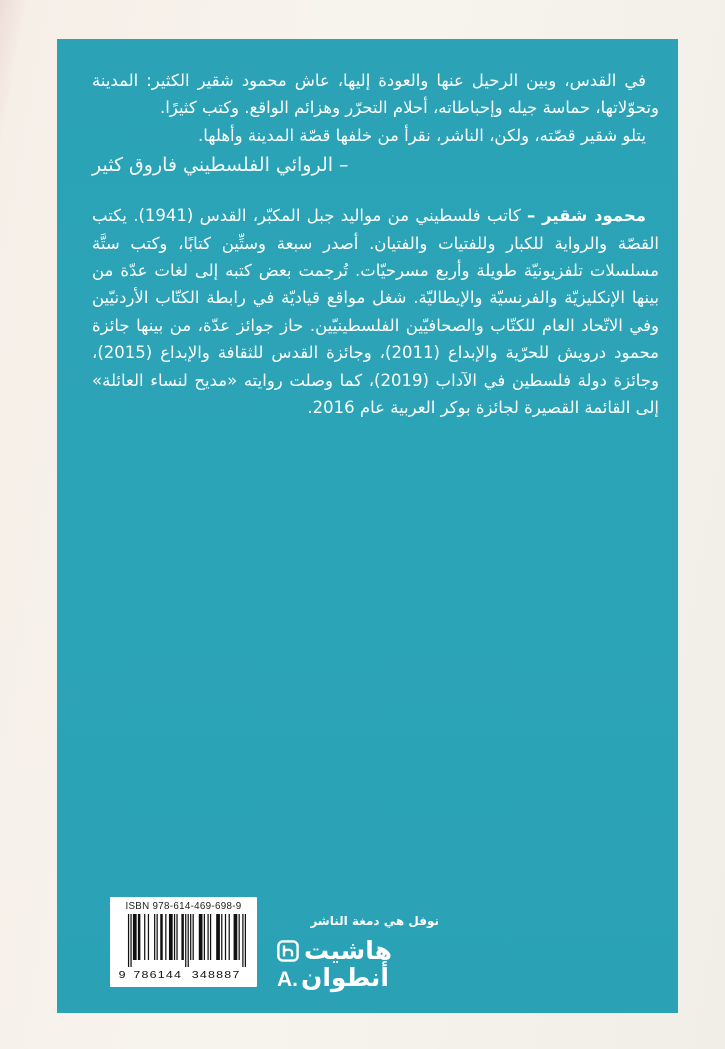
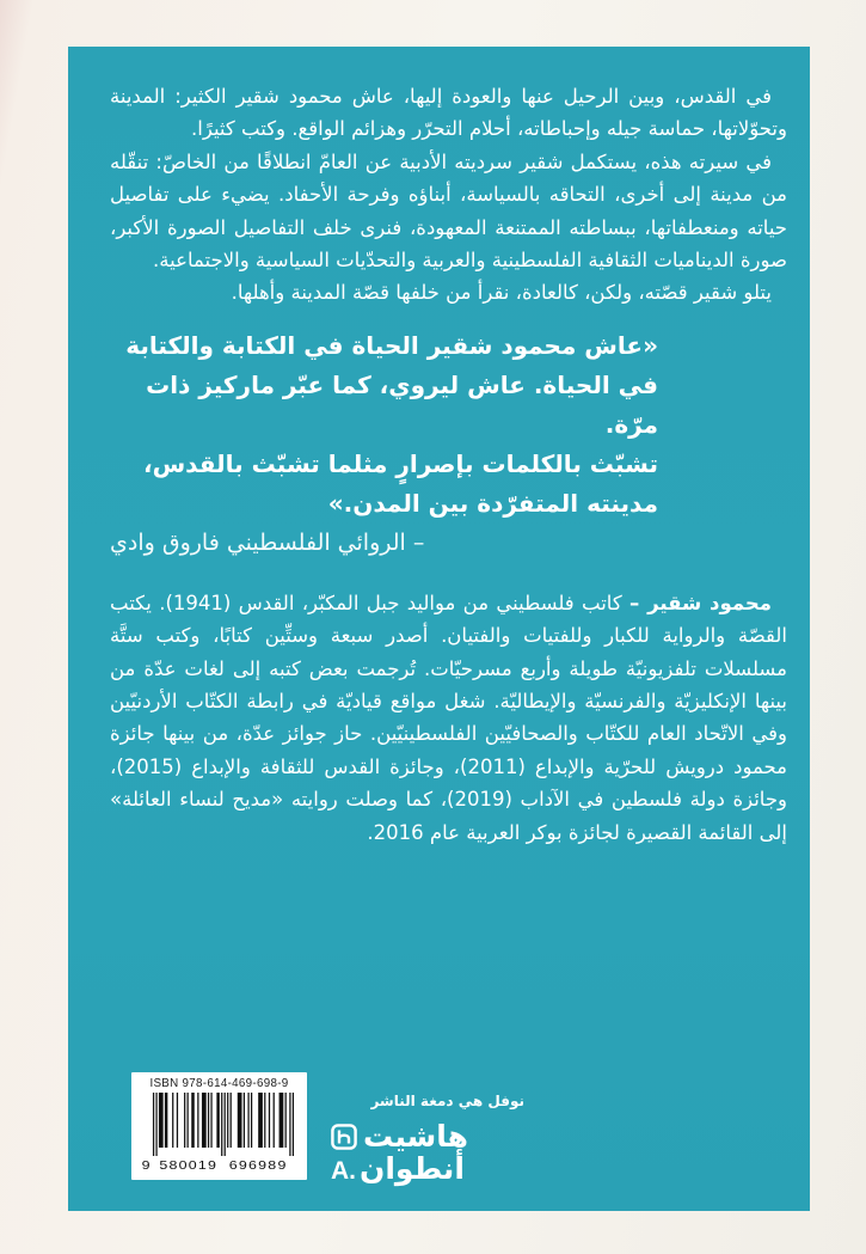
  في القدس، وبين الرحيل عنها والعودة إليها، عاش محمود شقير الكثير: المدينة وتحوّلاتها، حماسة جيله وإحباطاته، أحلام التحرّر وهزائم الواقع. وكتب كثيرًا.
+ في سيرته هذه، يستكمل شقير سرديته الأدبية عن العامّ انطلاقًا من الخاصّ: تنقّله من مدينة إلى أخرى، التحاقه بالسياسة، أبناؤه وفرحة الأحفاد. يضيء على تفاصيل حياته ومنعطفاتها، ببساطته الممتنعة المعهودة، فنرى خلف التفاصيل الصورة الأكبر، صورة الديناميات الثقافية الفلسطينية والعربية والتحدّيات السياسية والاجتماعية.
- يتلو شقير قصّته، ولكن، الناشر، نقرأ من خلفها قصّة المدينة وأهلها.
+ يتلو شقير قصّته، ولكن، كالعادة، نقرأ من خلفها قصّة المدينة وأهلها.
+ «عاش محمود شقير الحياة في الكتابة والكتابة
+ في الحياة. عاش ليروي، كما عبّر ماركيز ذات مرّة.
+ تشبّث بالكلمات بإصرارٍ مثلما تشبّث بالقدس،
+ مدينته المتفرّدة بين المدن.»
- – الروائي الفلسطيني فاروق كثير
+ – الروائي الفلسطيني فاروق وادي
  محمود شقير – كاتب فلسطيني من مواليد جبل المكبّر، القدس (1941). يكتب القصّة والرواية للكبار وللفتيات والفتيان. أصدر سبعة وستِّين كتابًا، وكتب ستَّة مسلسلات تلفزيونيّة طويلة وأربع مسرحيّات. تُرجمت بعض كتبه إلى لغات عدّة من بينها الإنكليزيّة والفرنسيّة والإيطاليّة. شغل مواقع قياديّة في رابطة الكتّاب الأردنيّين وفي الاتّحاد العام للكتّاب والصحافيّين الفلسطينيّين. حاز جوائز عدّة، من بينها جائزة محمود درويش للحرّية والإبداع (2011)، وجائزة القدس للثقافة والإبداع (2015)، وجائزة دولة فلسطين في الآداب (2019)، كما وصلت روايته «مديح لنساء العائلة» إلى القائمة القصيرة لجائزة بوكر العربية عام 2016.
  ISBN 978-614-469-698-9
  9
- 786144
+ 580019
- 348887
+ 696989
  نوفل هي دمغة الناشر
  هاشيت
  A.
  أنطوان
